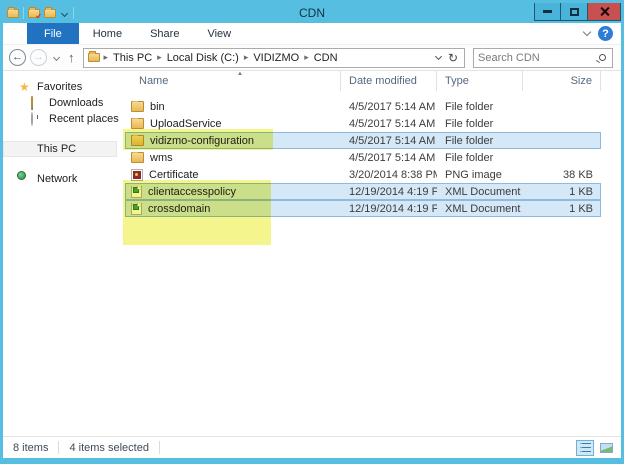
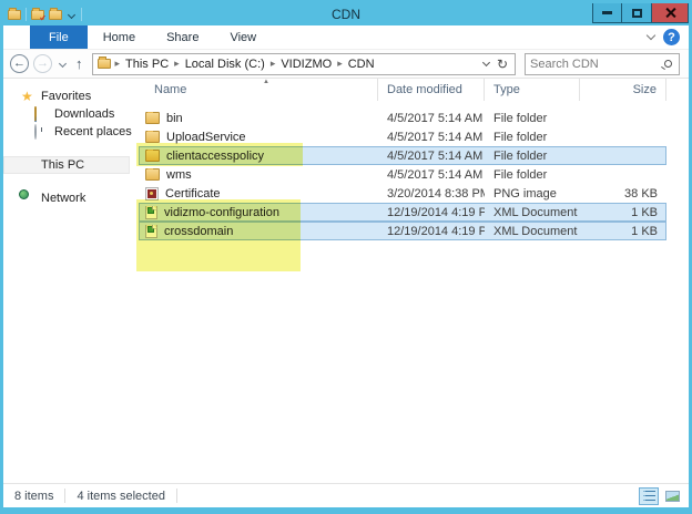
  CDN
  File
  Home
  Share
  View
  ?
  ←
  →
  ↑
  ▸
  This PC
  ▸
  Local Disk (C:)
  ▸
  VIDIZMO
  ▸
  CDN
  ↻
  Search CDN
  ★
  Favorites
  Downloads
  Recent places
  This PC
  Network
  Name
  Date modified
  Type
  Size
  bin
  4/5/2017 5:14 AM
  File folder
  UploadService
  4/5/2017 5:14 AM
  File folder
- vidizmo-configuration
+ clientaccesspolicy
  4/5/2017 5:14 AM
  File folder
  wms
  4/5/2017 5:14 AM
  File folder
  Certificate
  3/20/2014 8:38 P
  PNG image
  38 KB
- clientaccesspolicy
+ vidizmo-configuration
  12/19/2014 4:19 P
  XML Document
  1 KB
  crossdomain
  12/19/2014 4:19 P
  XML Document
  1 KB
  8 items
  4 items selected
